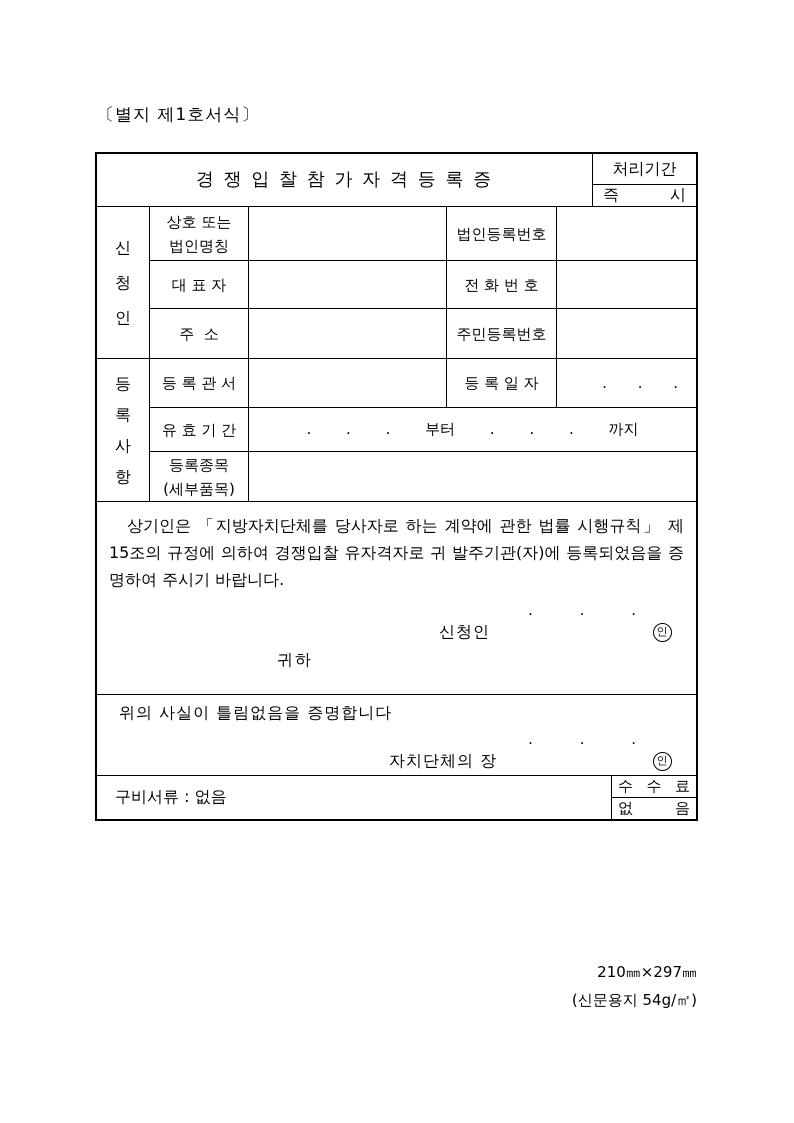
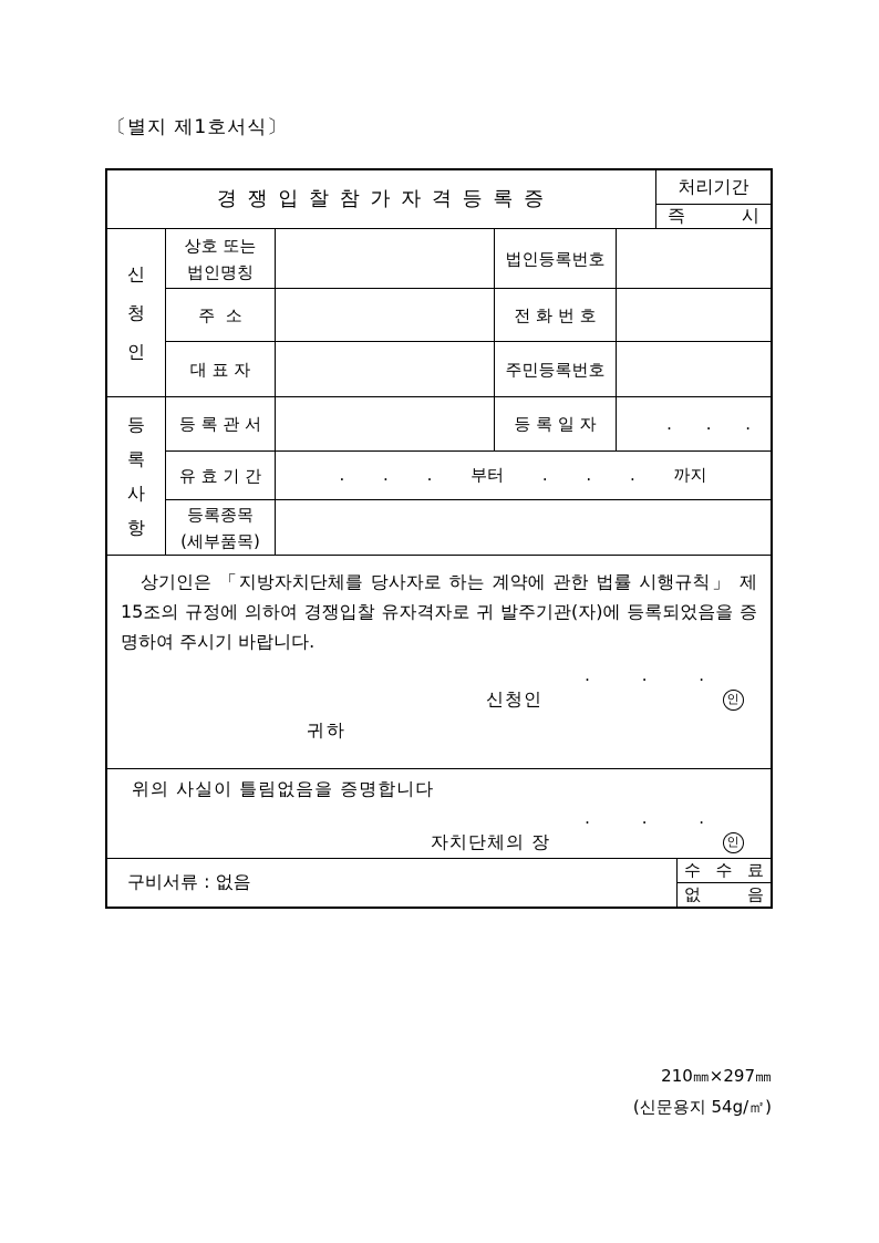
  〔별지 제1호서식〕
  경 쟁 입 찰 참 가 자 격 등 록 증
  처리기간
  즉 시
  신
  청
  인
  상호 또는
  법인명칭
  법인등록번호
- 대 표 자
+ 주 소
  전 화 번 호
- 주 소
+ 대 표 자
  주민등록번호
  등
  록
  사
  항
  등 록 관 서
  등 록 일 자
  . . .
  유 효 기 간
  . . . 부터 . . . 까지
  등록종목
  (세부품목)
  상기인은 「지방자치단체를 당사자로 하는 계약에 관한 법률 시행규칙」 제15조의 규정에 의하여 경쟁입찰 유자격자로 귀 발주기관(자)에 등록되었음을 증명하여 주시기 바랍니다.
  . . .
  신청인
  인
  귀하
  위의 사실이 틀림없음을 증명합니다
  . . .
  자치단체의 장
  인
  구비서류 : 없음
  수 수 료
  없 음
  210㎜×297㎜
  (신문용지 54g/㎡)
